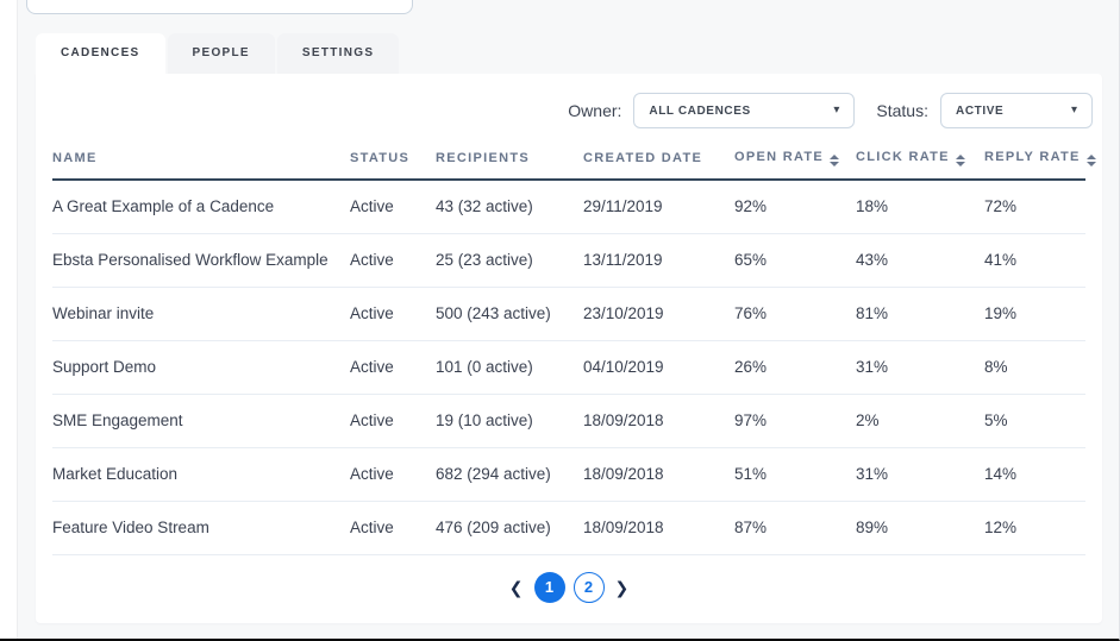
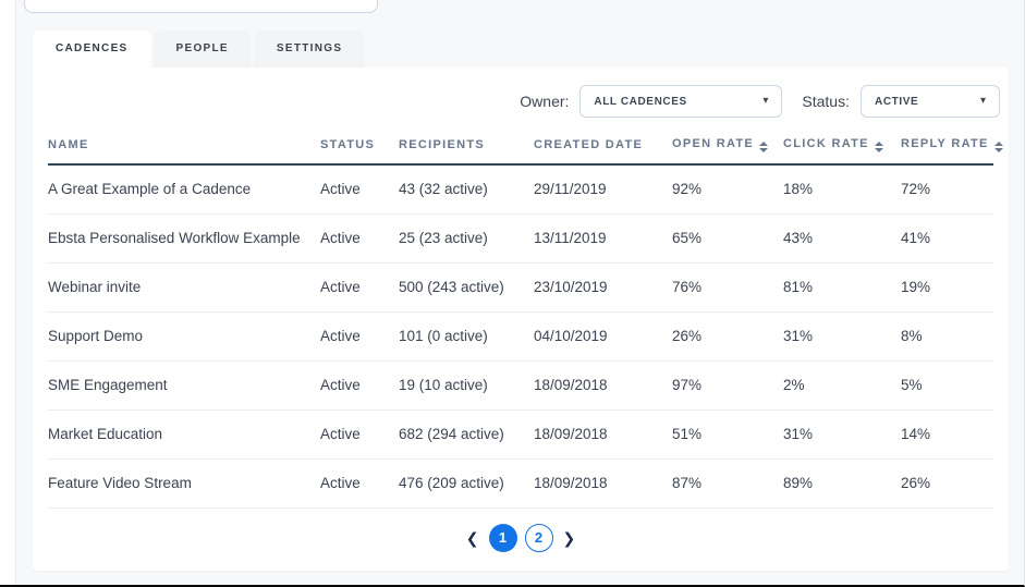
  CADENCES
  PEOPLE
  SETTINGS
  Owner:
  ALL CADENCES
  ▾
  Status:
  ACTIVE
  ▾
  NAME	STATUS	RECIPIENTS	CREATED DATE	OPEN RATE	CLICK RATE	REPLY RATE
  A Great Example of a Cadence	Active	43 (32 active)	29/11/2019	92%	18%	72%
  Ebsta Personalised Workflow Example	Active	25 (23 active)	13/11/2019	65%	43%	41%
  Webinar invite	Active	500 (243 active)	23/10/2019	76%	81%	19%
  Support Demo	Active	101 (0 active)	04/10/2019	26%	31%	8%
  SME Engagement	Active	19 (10 active)	18/09/2018	97%	2%	5%
  Market Education	Active	682 (294 active)	18/09/2018	51%	31%	14%
- Feature Video Stream	Active	476 (209 active)	18/09/2018	87%	89%	12%
+ Feature Video Stream	Active	476 (209 active)	18/09/2018	87%	89%	26%
  ❮
  1
  2
  ❯
